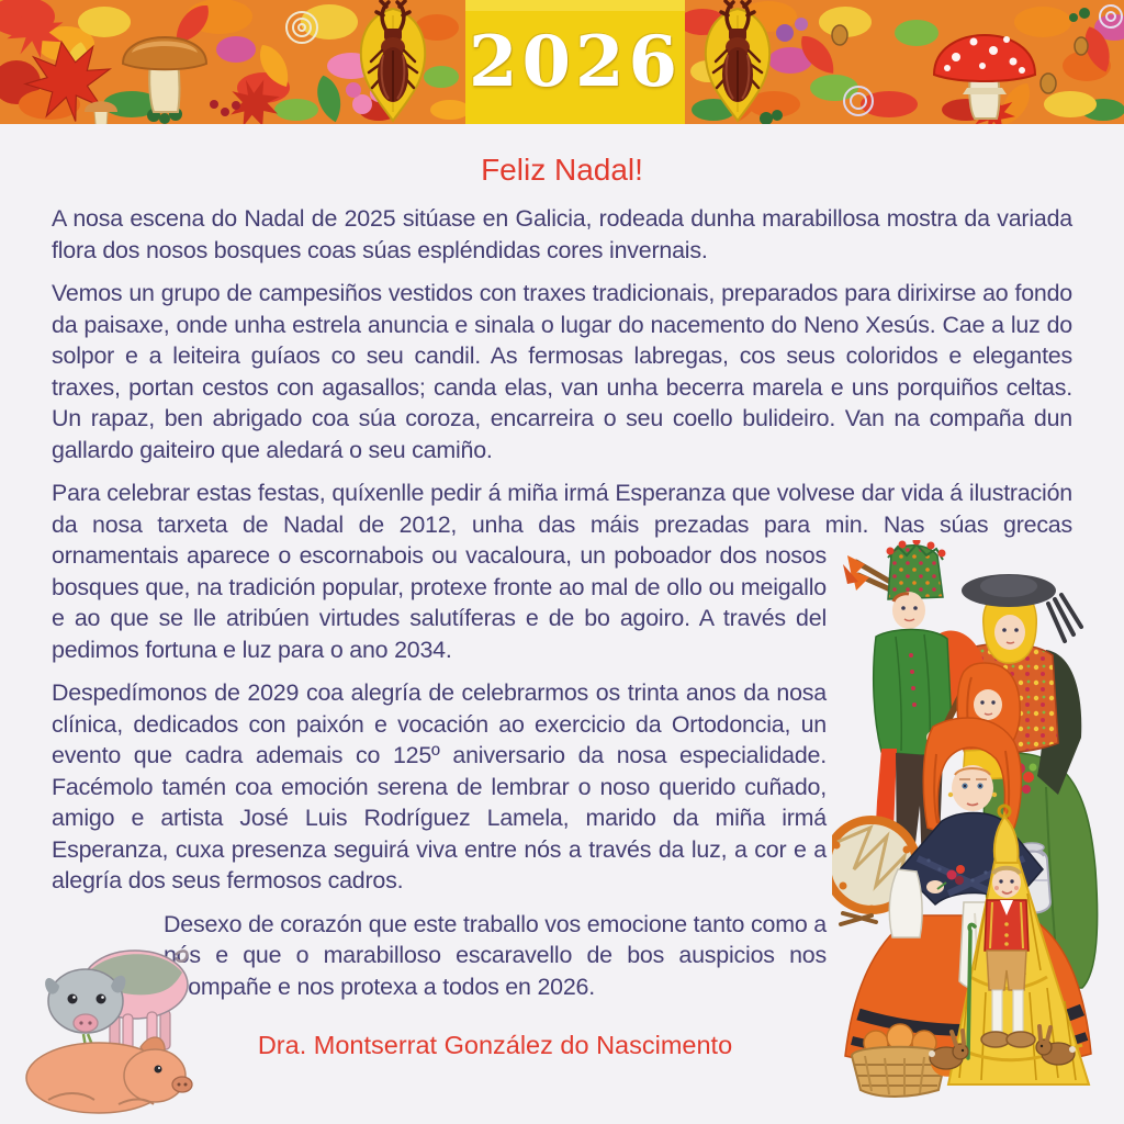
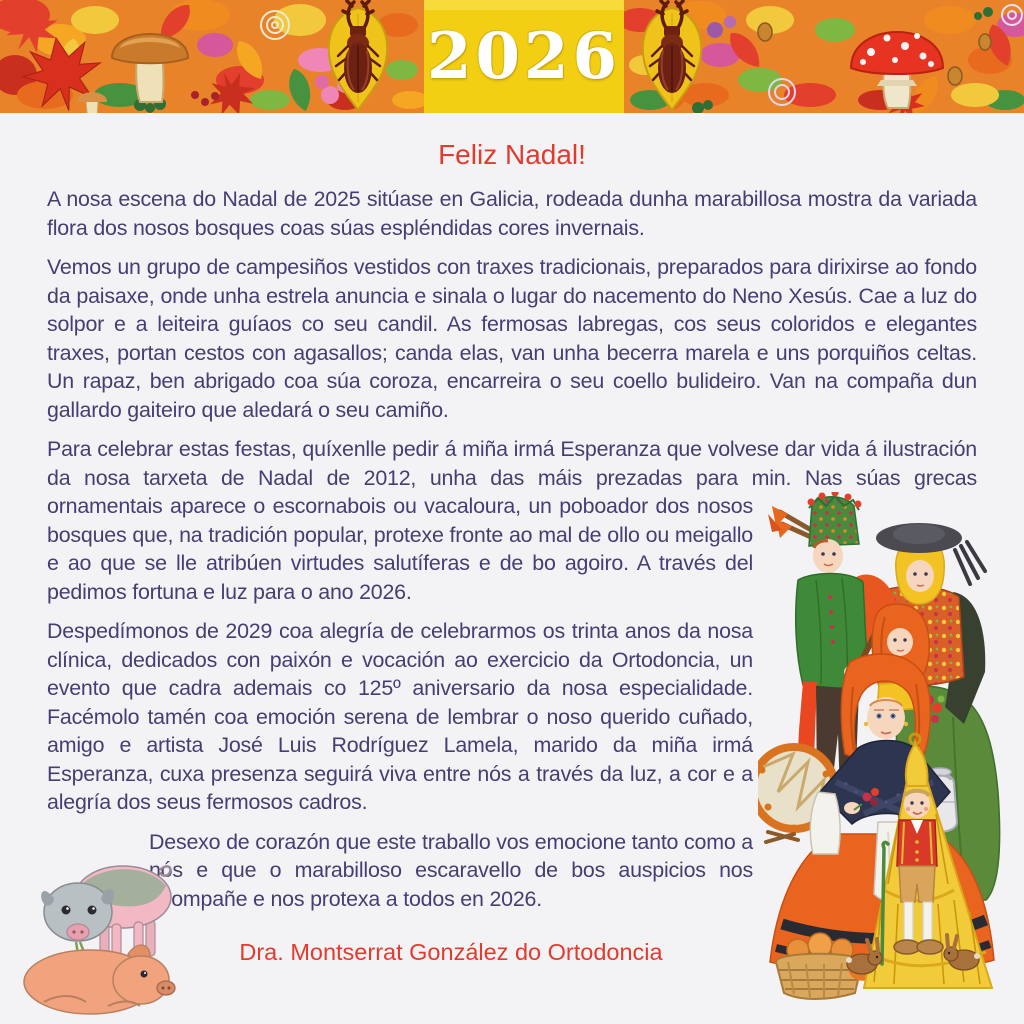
  2026
  Feliz Nadal!
  A nosa escena do Nadal de 2025 sitúase en Galicia, rodeada dunha marabillosa mostra da variada flora dos nosos bosques coas súas espléndidas cores invernais.
  Vemos un grupo de campesiños vestidos con traxes tradicionais, preparados para dirixirse ao fondo da paisaxe, onde unha estrela anuncia e sinala o lugar do nacemento do Neno Xesús. Cae a luz do solpor e a leiteira guíaos co seu candil. As fermosas labregas, cos seus coloridos e elegantes traxes, portan cestos con agasallos; canda elas, van unha becerra marela e uns porquiños celtas. Un rapaz, ben abrigado coa súa coroza, encarreira o seu coello bulideiro. Van na compaña dun gallardo gaiteiro que aledará o seu camiño.
- Para celebrar estas festas, quíxenlle pedir á miña irmá Esperanza que volvese dar vida á ilustración da nosa tarxeta de Nadal de 2012, unha das máis prezadas para min. Nas súas grecas ornamentais aparece o escornabois ou vacaloura, un poboador dos nosos bosques que, na tradición popular, protexe fronte ao mal de ollo ou meigallo e ao que se lle atribúen virtudes salutíferas e de bo agoiro. A través del pedimos fortuna e luz para o ano 2034.
+ Para celebrar estas festas, quíxenlle pedir á miña irmá Esperanza que volvese dar vida á ilustración da nosa tarxeta de Nadal de 2012, unha das máis prezadas para min. Nas súas grecas ornamentais aparece o escornabois ou vacaloura, un poboador dos nosos bosques que, na tradición popular, protexe fronte ao mal de ollo ou meigallo e ao que se lle atribúen virtudes salutíferas e de bo agoiro. A través del pedimos fortuna e luz para o ano 2026.
  Despedímonos de 2029 coa alegría de celebrarmos os trinta anos da nosa clínica, dedicados con paixón e vocación ao exercicio da Ortodoncia, un evento que cadra ademais co 125º aniversario da nosa especialidade. Facémolo tamén coa emoción serena de lembrar o noso querido cuñado, amigo e artista José Luis Rodríguez Lamela, marido da miña irmá Esperanza, cuxa presenza seguirá viva entre nós a través da luz, a cor e a alegría dos seus fermosos cadros.
  Desexo de corazón que este traballo vos emocione tanto como a nós e que o marabilloso escaravello de bos auspicios nos ompañe e nos protexa a todos en 2026.
- Dra. Montserrat González do Nascimento
+ Dra. Montserrat González do Ortodoncia
